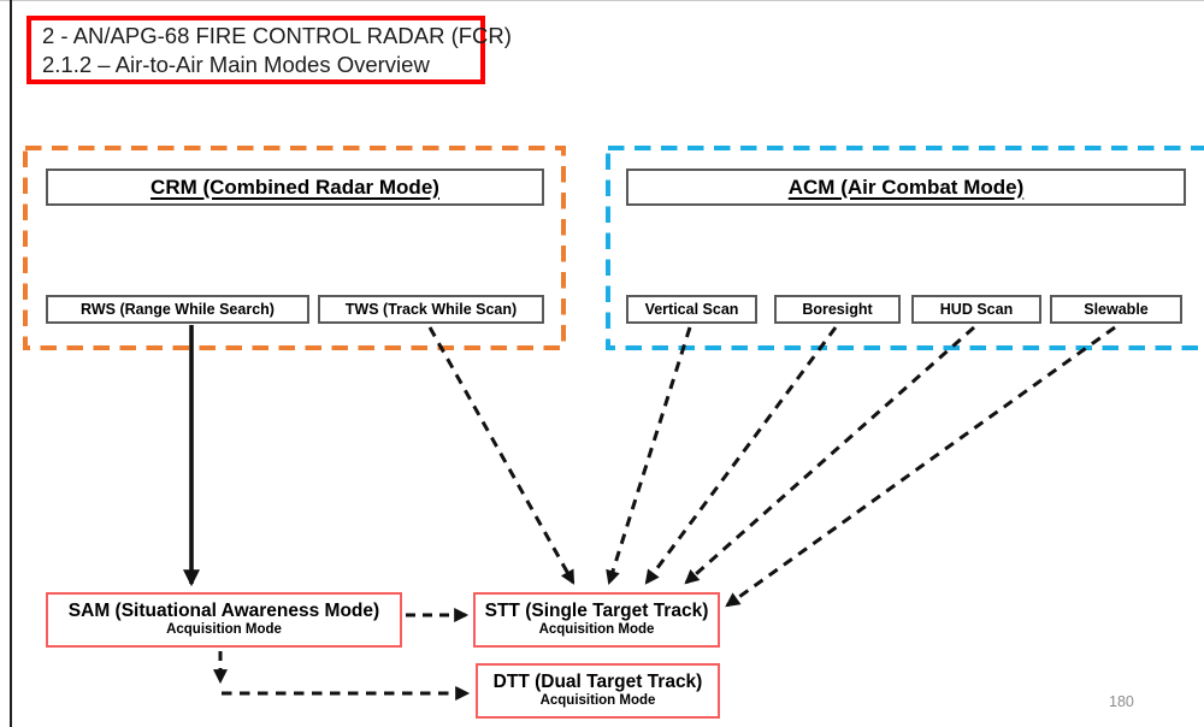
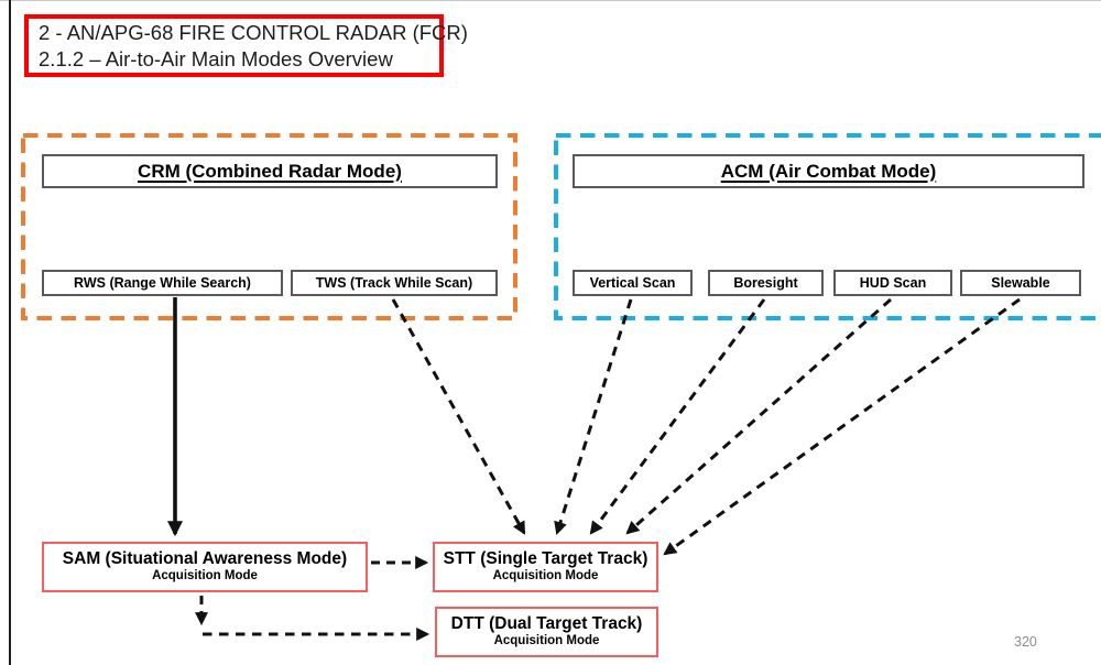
  2 - AN/APG-68 FIRE CONTROL RADAR (F
  2.1.2 – Air-to-Air Main Modes Overview
  CRM (Combined Radar Mode)
  RWS (Range While Search)
  TWS (Track While Scan)
  ACM (Air Combat Mode)
  Vertical Scan
  Boresight
  HUD Scan
  Slewable
  SAM (Situational Awareness Mode)
  Acquisition Mode
  STT (Single Target Track)
  Acquisition Mode
  DTT (Dual Target Track)
  Acquisition Mode
- 180
+ 320
